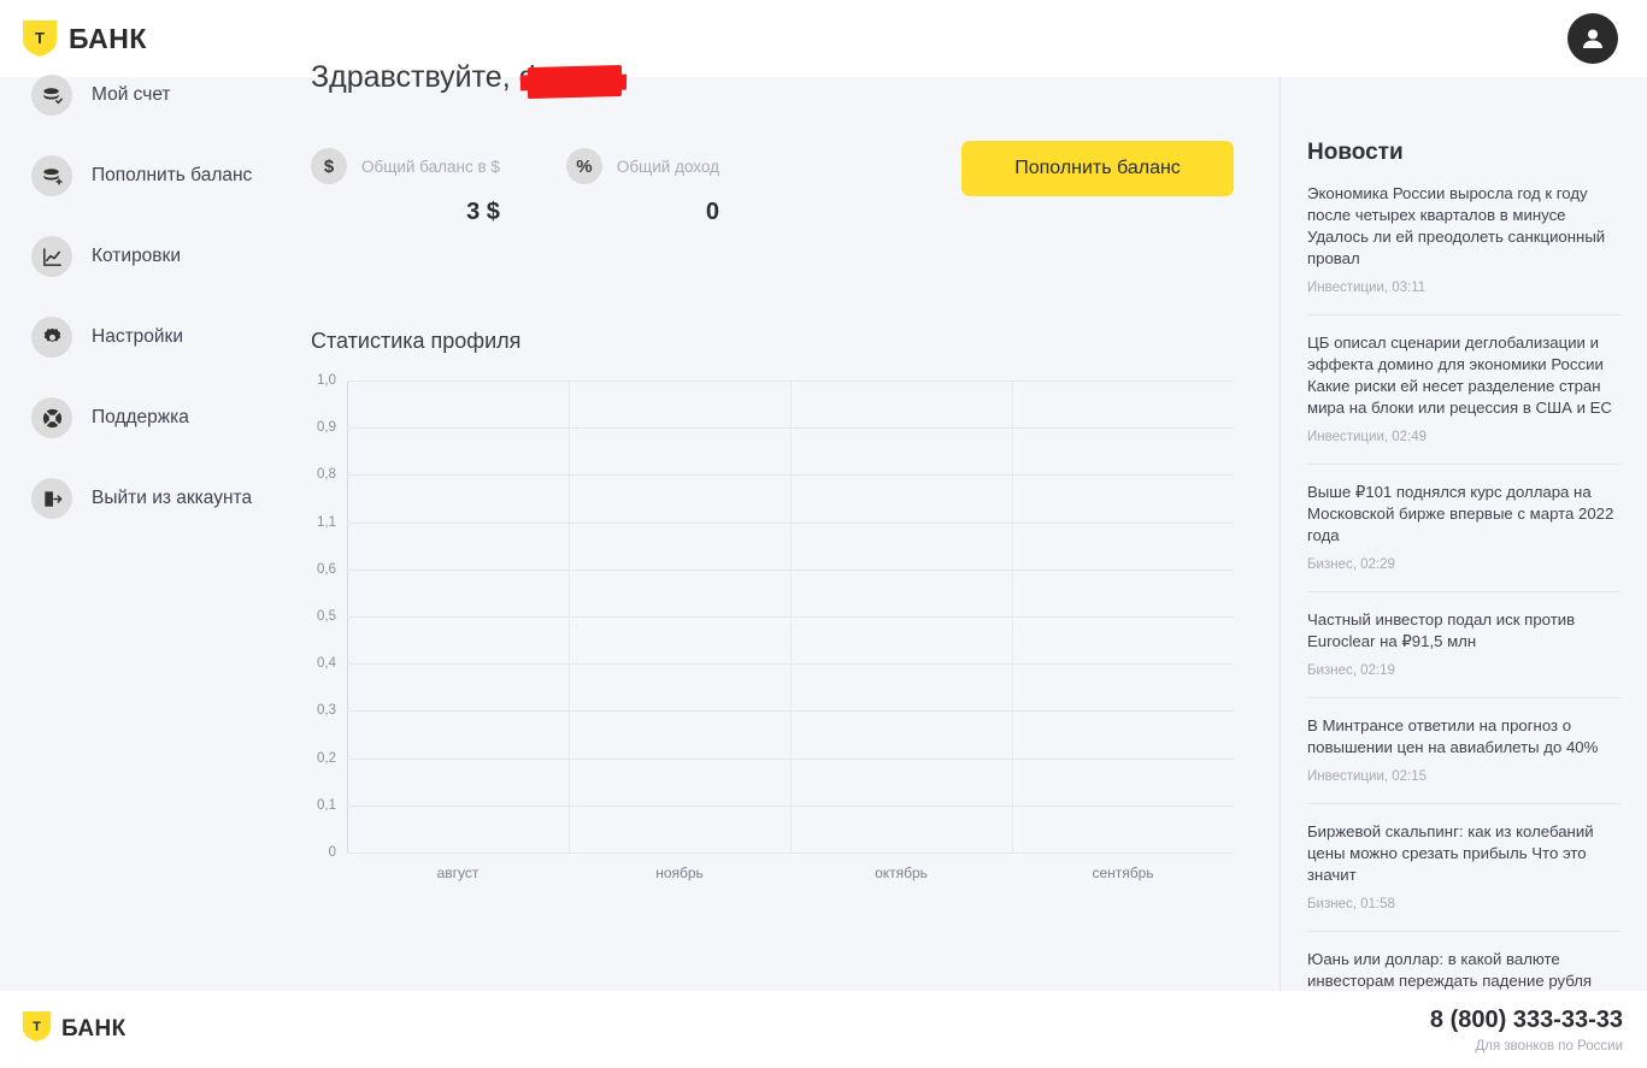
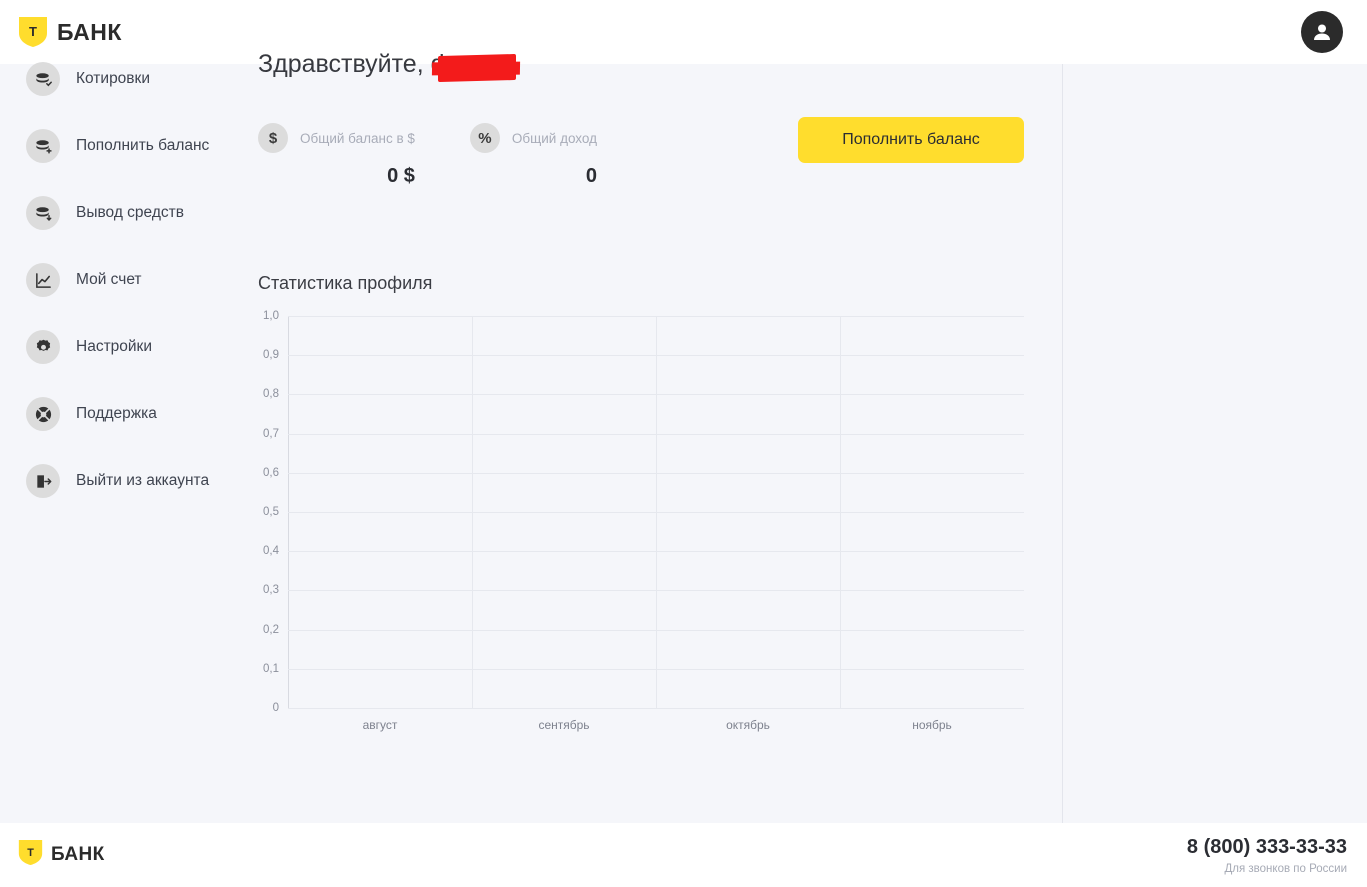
  T
  БАНК
- Мой счет
+ Котировки
  Пополнить баланс
+ Вывод средств
- Котировки
+ Мой счет
  Настройки
  Поддержка
  Выйти из аккаунта
  Здравствуйте,
  $
  Общий баланс в $
- 3 $
+ 0 $
  %
  Общий доход
  0
  Пополнить баланс
  Статистика профиля
  0
  0,1
  0,2
  0,3
  0,4
  0,5
  0,6
- 1,1
+ 0,7
  0,8
  0,9
  1,0
  август
- ноябрь
+ сентябрь
  октябрь
- сентябрь
+ ноябрь
- Новости
- Экономика России выросла год к году после четырех кварталов в минусе Удалось ли ей преодолеть санкционный провал
- Инвестиции, 03:11
- ЦБ описал сценарии деглобализации и эффекта домино для экономики России Какие риски ей несет разделение стран мира на блоки или рецессия в США и ЕС
- Инвестиции, 02:49
- Выше ₽101 поднялся курс доллара на Московской бирже впервые с марта 2022 года
- Бизнес, 02:29
- Частный инвестор подал иск против Euroclear на ₽91,5 млн
- Бизнес, 02:19
- В Минтрансе ответили на прогноз о повышении цен на авиабилеты до 40%
- Инвестиции, 02:15
- Биржевой скальпинг: как из колебаний цены можно срезать прибыль Что это значит
- Бизнес, 01:58
- Юань или доллар: в какой валюте инвесторам переждать падение рубля
  T
  БАНК
  8 (800) 333-33-33
  Для звонков по России
